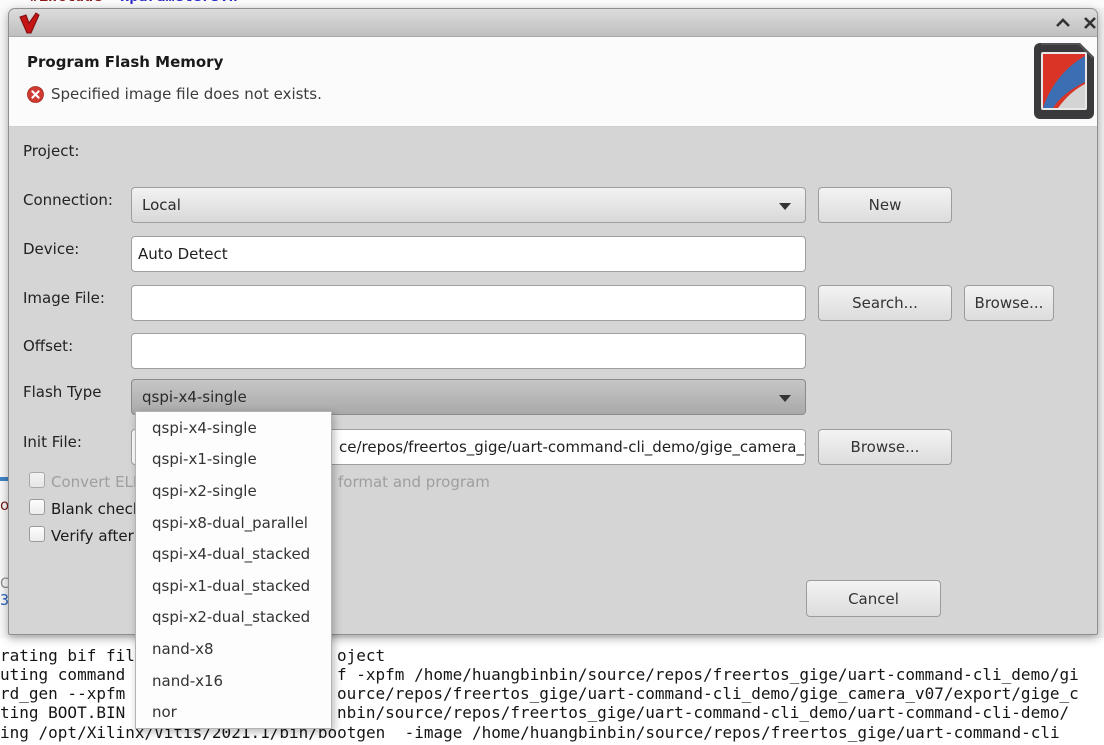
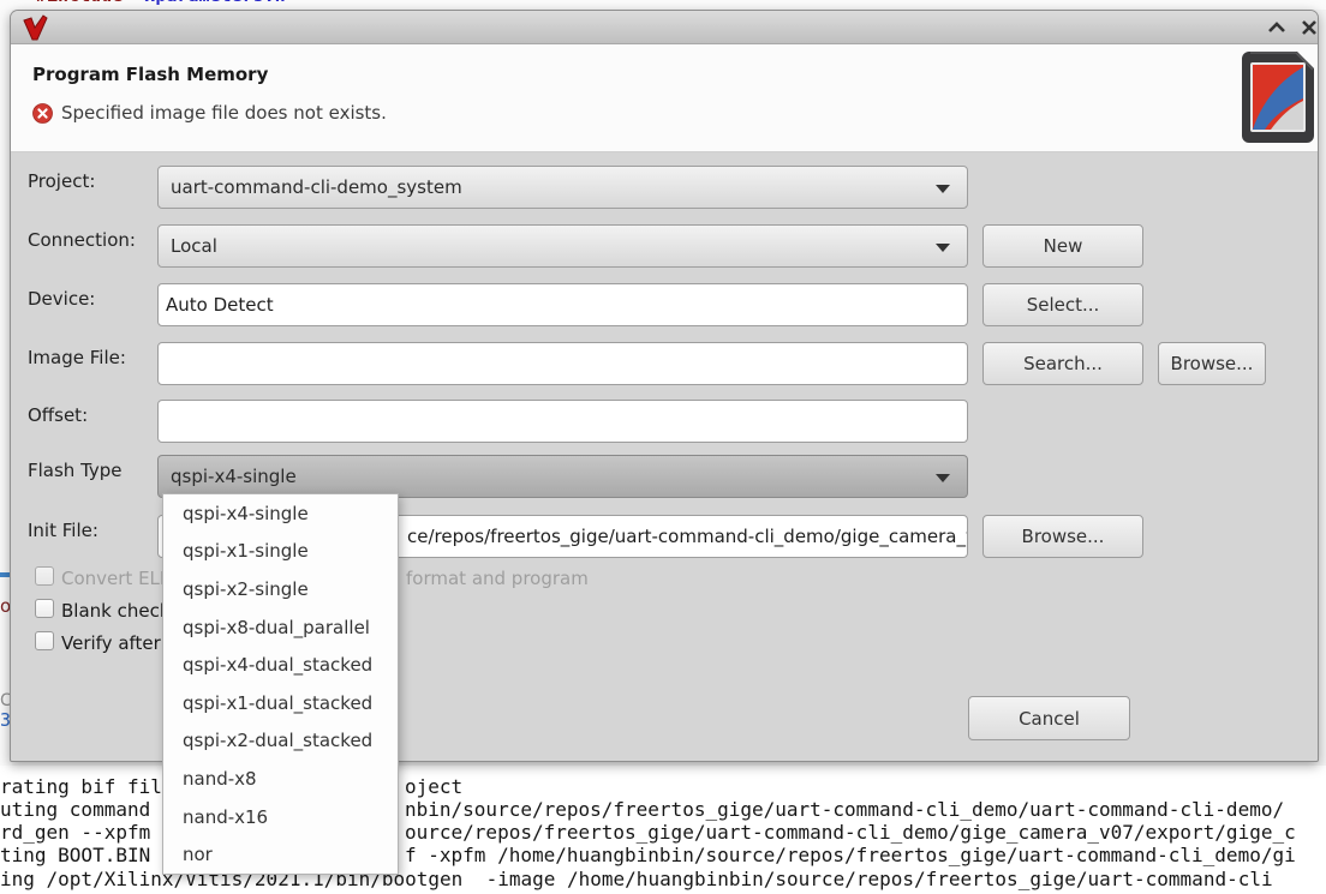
  C
  3
  rating bif fil
  oject
  uting command
- f -xpfm /home/huangbinbin/source/repos/freertos_gige/uart-command-cli_demo/gi
+ nbin/source/repos/freertos_gige/uart-command-cli_demo/uart-command-cli-demo/
  rd_gen --xpfm
  ource/repos/freertos_gige/uart-command-cli_demo/gige_camera_v07/export/gige_c
  ting BOOT.BIN
- nbin/source/repos/freertos_gige/uart-command-cli_demo/uart-command-cli-demo/
+ f -xpfm /home/huangbinbin/source/repos/freertos_gige/uart-command-cli_demo/gi
  ing /opt/Xilinx/Vitis/2021.1/bin/bootgen -image /home/huangbinbin/source/repos/freertos_gige/uart-command-cli
  Program Flash Memory
  Specified image file does not exists.
  Project:
+ uart-command-cli-demo_system
  Connection:
  Local
  New
  Device:
  Auto Detect
+ Select...
  Image File:
  Search...
  Browse...
  Offset:
  Flash Type
  qspi-x4-single
  Init File:
  ce/repos/freertos_gige/uart-command-cli_demo/gige_camera_
  Browse...
  format and program
  Cancel
  qspi-x4-single
  qspi-x1-single
  qspi-x2-single
  qspi-x8-dual_parallel
  qspi-x4-dual_stacked
  qspi-x1-dual_stacked
  qspi-x2-dual_stacked
  nand-x8
  nand-x16
  nor
